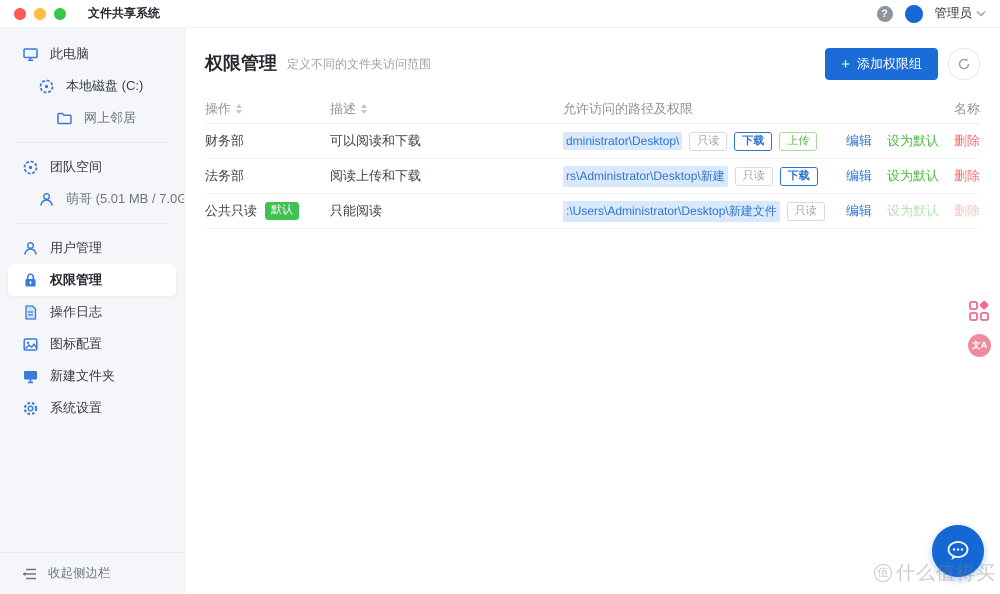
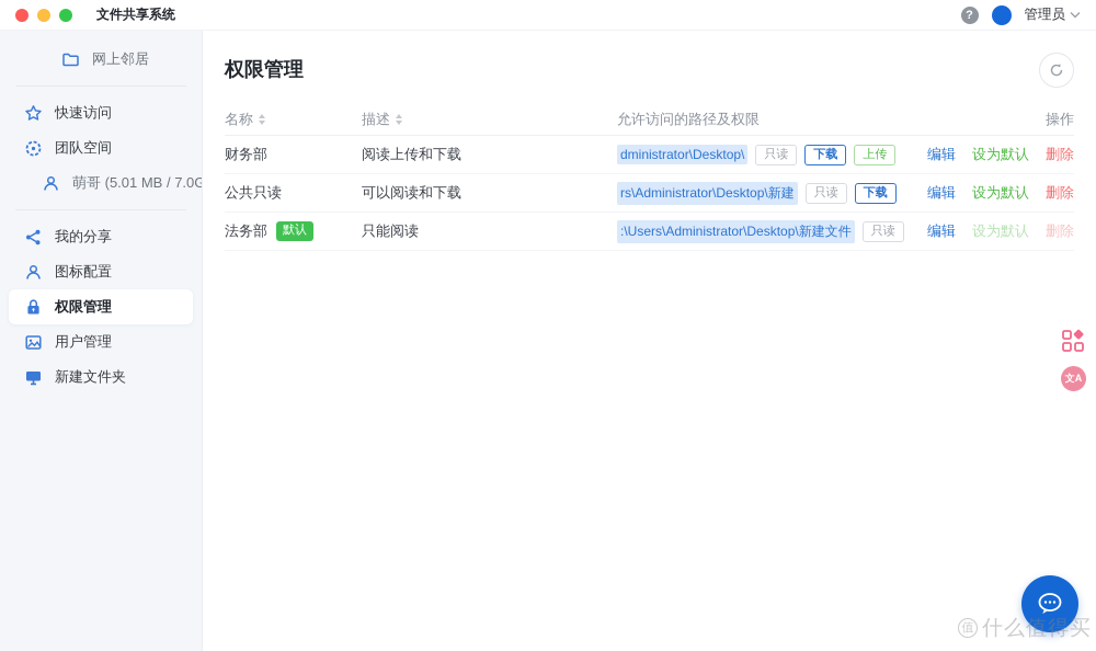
  文件共享系统
  ?
  管理员
- 此电脑
- 本地磁盘 (C:)
  网上邻居
+ 快速访问
  团队空间
  萌哥 (5.01 MB / 7.0G
+ 我的分享
- 用户管理
+ 图标配置
  权限管理
- 操作日志
- 图标配置
+ 用户管理
  新建文件夹
- 系统设置
- 收起侧边栏
  权限管理
- 定义不同的文件夹访问范围
- +
- 添加权限组
- 操作
+ 名称
  描述
  允许访问的路径及权限
- 名称
+ 操作
  财务部
- 可以阅读和下载
+ 阅读上传和下载
  dministrator\Desktop\
  只读
  下载
  上传
  编辑
  设为默认
  删除
- 法务部
+ 公共只读
- 阅读上传和下载
+ 可以阅读和下载
  rs\Administrator\Desktop\新建
  只读
  下载
  编辑
  设为默认
  删除
- 公共只读
+ 法务部
  默认
  只能阅读
  :\Users\Administrator\Desktop\新建文件
  只读
  编辑
  设为默认
  删除
  文A
  值
  什么值得买
